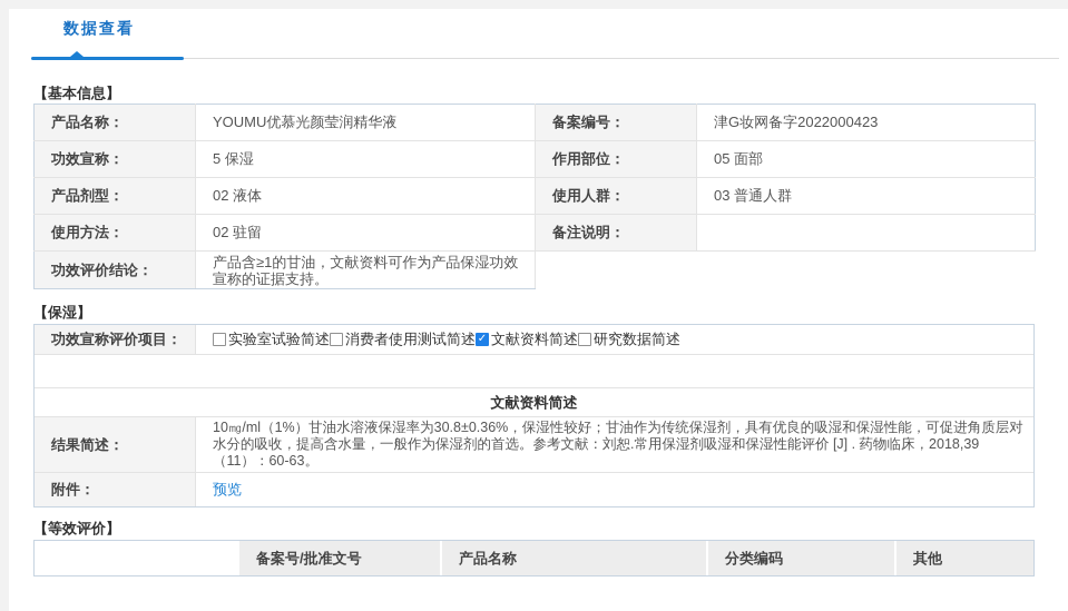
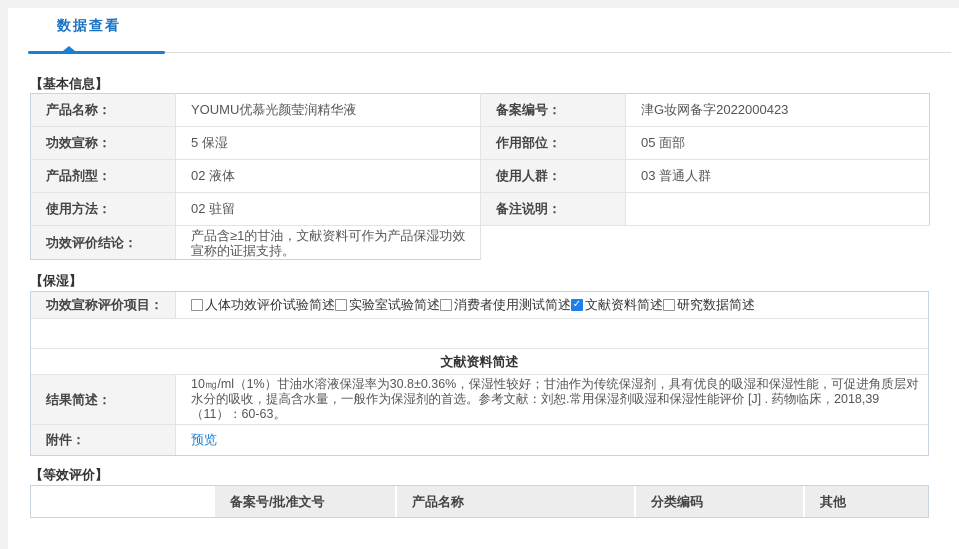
  数据查看
  【基本信息】
  产品名称：	YOUMU优慕光颜莹润精华液	备案编号：	津G妆网备字2022000423
  功效宣称：	5 保湿	作用部位：	05 面部
  产品剂型：	02 液体	使用人群：	03 普通人群
  使用方法：	02 驻留	备注说明：
  功效评价结论：	产品含≥1的甘油，文献资料可作为产品保湿功效宣称的证据支持。
  【保湿】
  功效宣称评价项目：
+ 人体功效评价试验简述
  实验室试验简述
  消费者使用测试简述
  ✓
  文献资料简述
  研究数据简述
  文献资料简述
  结果简述：
  10㎎/ml（1%）甘油水溶液保湿率为30.8±0.36%，保湿性较好；甘油作为传统保湿剂，具有优良的吸湿和保湿性能，可促进角质层对水分的吸收，提高含水量，一般作为保湿剂的首选。参考文献：刘恕.常用保湿剂吸湿和保湿性能评价 [J] . 药物临床，2018,39（11）：60-63。
  附件：
  预览
  【等效评价】
  备案号/批准文号
  产品名称
  分类编码
  其他
